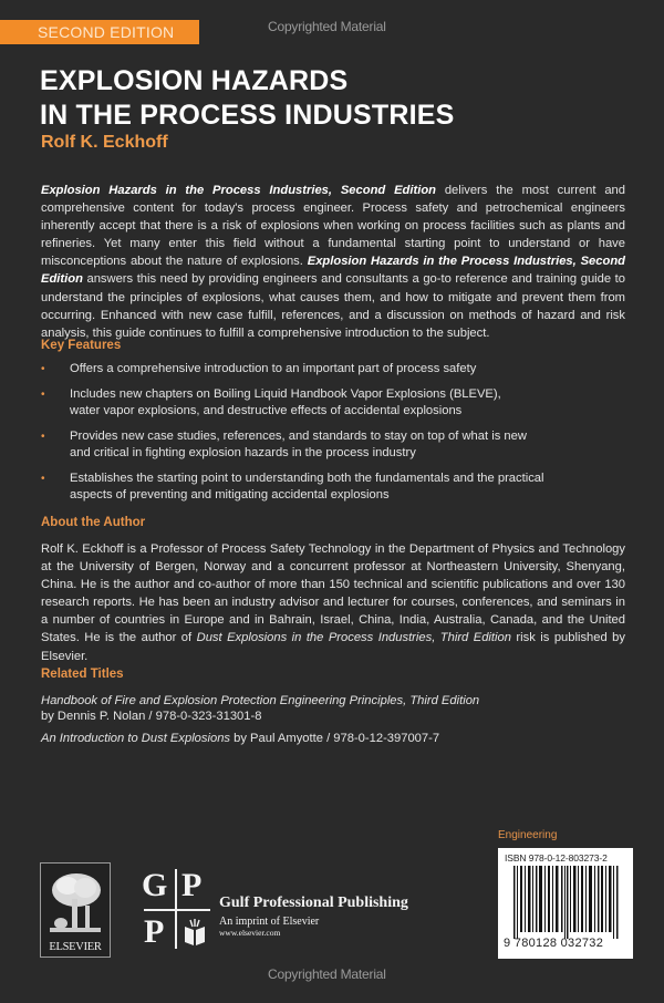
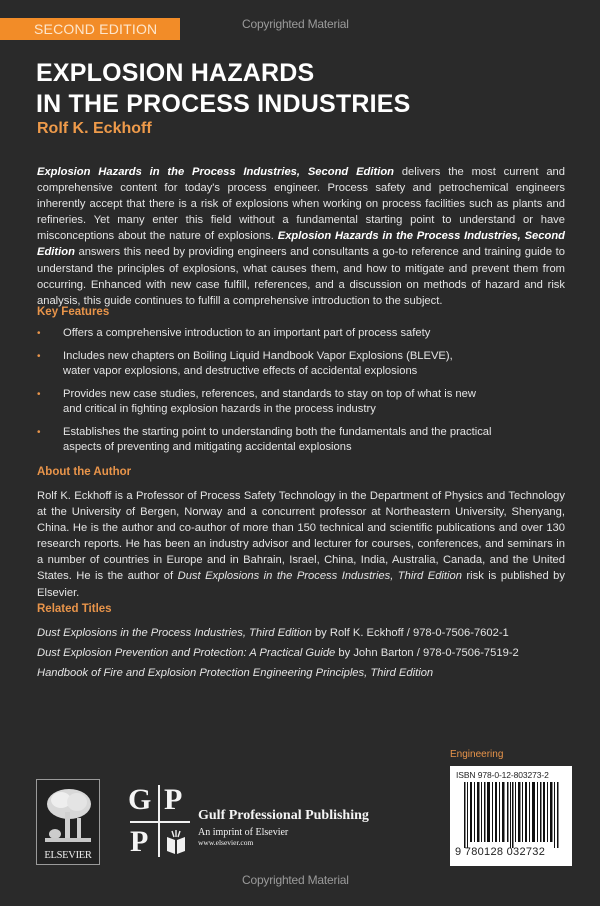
  SECOND EDITION
  Copyrighted Material
  EXPLOSION HAZARDS
  IN THE PROCESS INDUSTRIES
  Rolf K. Eckhoff
  Explosion Hazards in the Process Industries, Second Edition delivers the most current and comprehensive content for today's process engineer. Process safety and petrochemical engineers inherently accept that there is a risk of explosions when working on process facilities such as plants and refineries. Yet many enter this field without a fundamental starting point to understand or have misconceptions about the nature of explosions. Explosion Hazards in the Process Industries, Second Edition answers this need by providing engineers and consultants a go-to reference and training guide to understand the principles of explosions, what causes them, and how to mitigate and prevent them from occurring. Enhanced with new case fulfill, references, and a discussion on methods of hazard and risk analysis, this guide continues to fulfill a comprehensive introduction to the subject.
  Key Features
  •
  Offers a comprehensive introduction to an important part of process safety
  •
  Includes new chapters on Boiling Liquid Handbook Vapor Explosions (BLEVE), water vapor explosions, and destructive effects of accidental explosions
  •
  Provides new case studies, references, and standards to stay on top of what is new and critical in fighting explosion hazards in the process industry
  •
  Establishes the starting point to understanding both the fundamentals and the practical aspects of preventing and mitigating accidental explosions
  About the Author
  Rolf K. Eckhoff is a Professor of Process Safety Technology in the Department of Physics and Technology at the University of Bergen, Norway and a concurrent professor at Northeastern University, Shenyang, China. He is the author and co-author of more than 150 technical and scientific publications and over 130 research reports. He has been an industry advisor and lecturer for courses, conferences, and seminars in a number of countries in Europe and in Bahrain, Israel, China, India, Australia, Canada, and the United States. He is the author of Dust Explosions in the Process Industries, Third Edition risk is published by Elsevier.
  Related Titles
+ Dust Explosions in the Process Industries, Third Edition by Rolf K. Eckhoff / 978-0-7506-7602-1
+ Dust Explosion Prevention and Protection: A Practical Guide by John Barton / 978-0-7506-7519-2
  Handbook of Fire and Explosion Protection Engineering Principles, Third Edition
- by Dennis P. Nolan / 978-0-323-31301-8
- An Introduction to Dust Explosions by Paul Amyotte / 978-0-12-397007-7
  ELSEVIER
  G
  P
  P
  Gulf Professional Publishing
  An imprint of Elsevier
  www.elsevier.com
  Engineering
  ISBN 978-0-12-803273-2
  9 780128 032732
  Copyrighted Material
